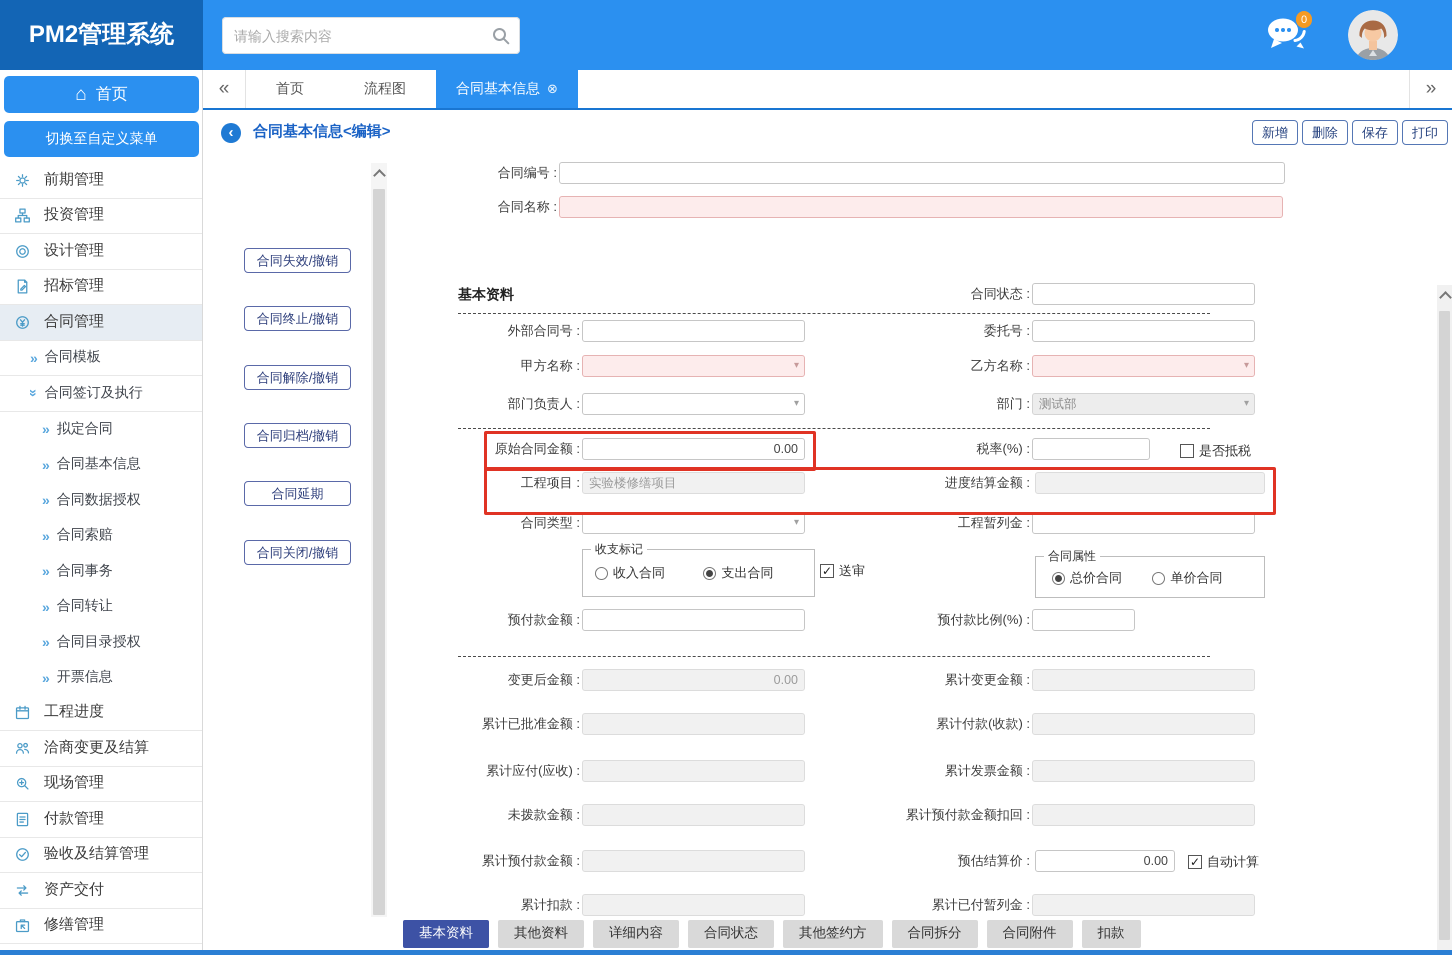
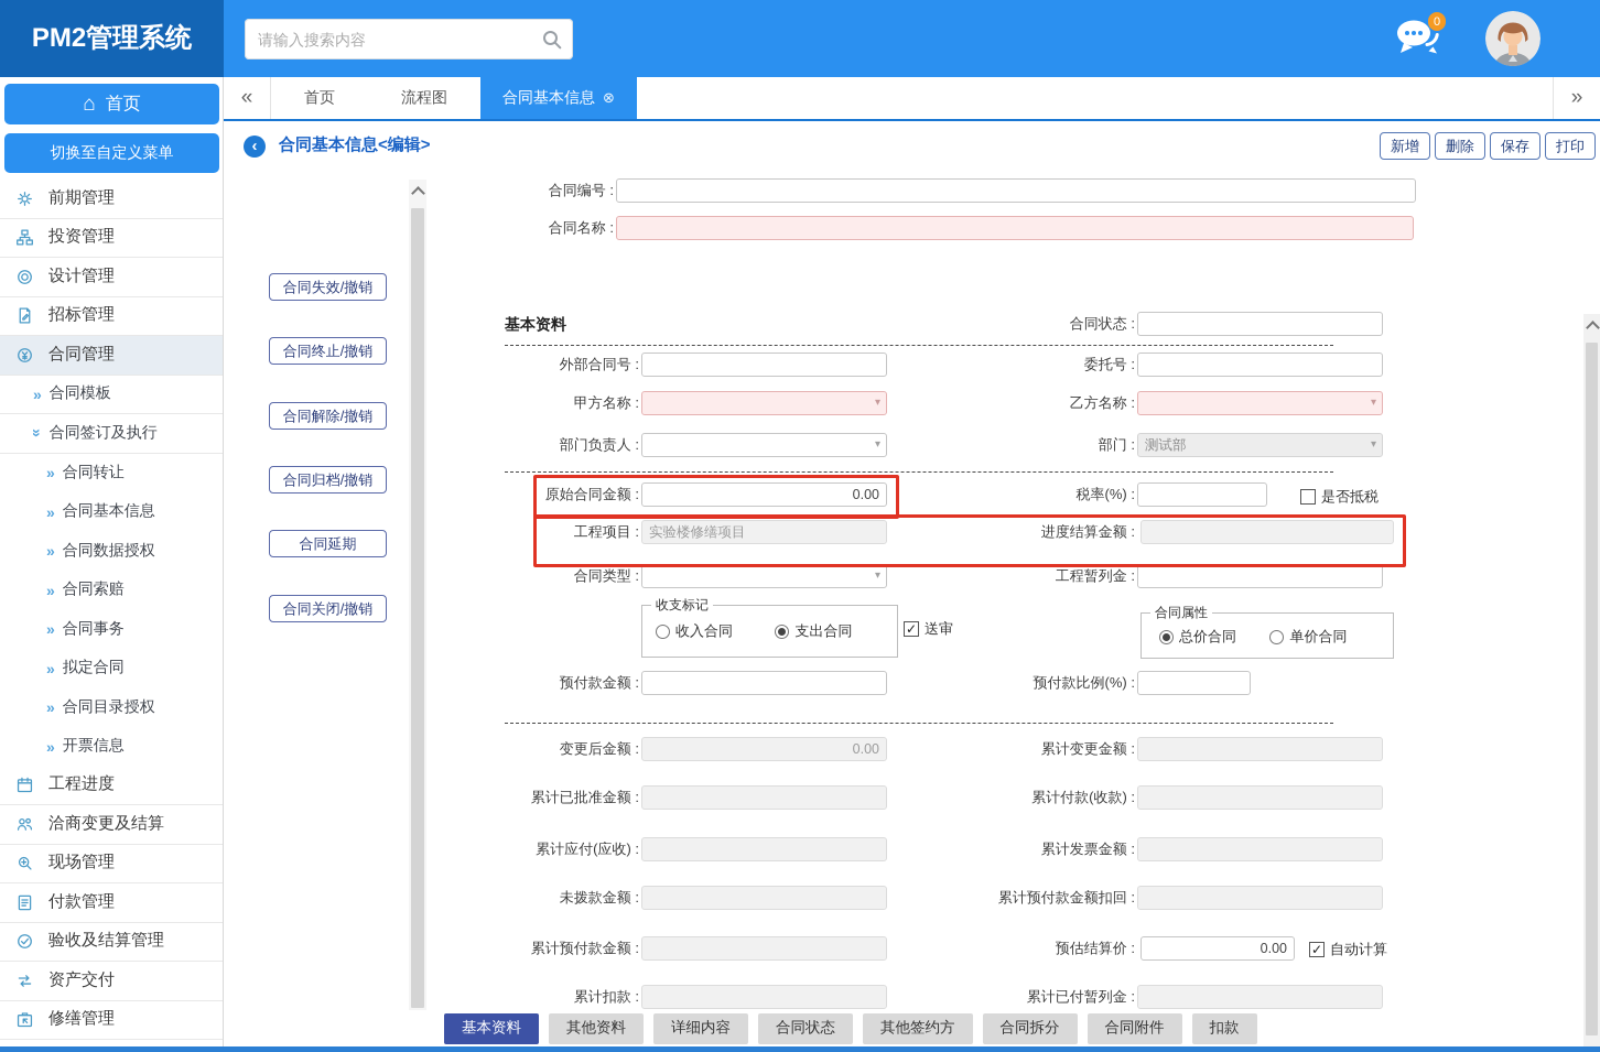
  PM2管理系统
  请输入搜索内容
  0
  ⌂
  首页
  切换至自定义菜单
  前期管理
  投资管理
  设计管理
  招标管理
  合同管理
  »
  合同模板
  合同签订及执行
  »
- 拟定合同
+ 合同转让
  »
  合同基本信息
  »
  合同数据授权
  »
  合同索赔
  »
  合同事务
  »
- 合同转让
+ 拟定合同
  »
  合同目录授权
  »
  开票信息
  工程进度
  洽商变更及结算
  现场管理
  付款管理
  验收及结算管理
  资产交付
  修缮管理
  «
  首页
  流程图
  合同基本信息
  ⊗
  »
  ‹
  合同基本信息<编辑>
  新增
  删除
  保存
  打印
  合同失效/撤销
  合同终止/撤销
  合同解除/撤销
  合同归档/撤销
  合同延期
  合同关闭/撤销
  合同编号 :
  合同名称 :
  基本资料
  合同状态 :
  外部合同号 :
  委托号 :
  甲方名称 :
  ▾
  乙方名称 :
  ▾
  部门负责人 :
  ▾
  部门 :
  测试部
  ▾
  原始合同金额 :
  0.00
  税率(%) :
  工程项目 :
  实验楼修缮项目
  进度结算金额 :
  合同类型 :
  ▾
  工程暂列金 :
  预付款金额 :
  预付款比例(%) :
  变更后金额 :
  0.00
  累计变更金额 :
  累计已批准金额 :
  累计付款(收款) :
  累计应付(应收) :
  累计发票金额 :
  未拨款金额 :
  累计预付款金额扣回 :
  累计预付款金额 :
  预估结算价 :
  0.00
  累计扣款 :
  累计已付暂列金 :
  收支标记
  收入合同
  支出合同
  ✓
  送审
  合同属性
  总价合同
  单价合同
  是否抵税
  ✓
  自动计算
  基本资料
  其他资料
  详细内容
  合同状态
  其他签约方
  合同拆分
  合同附件
  扣款
